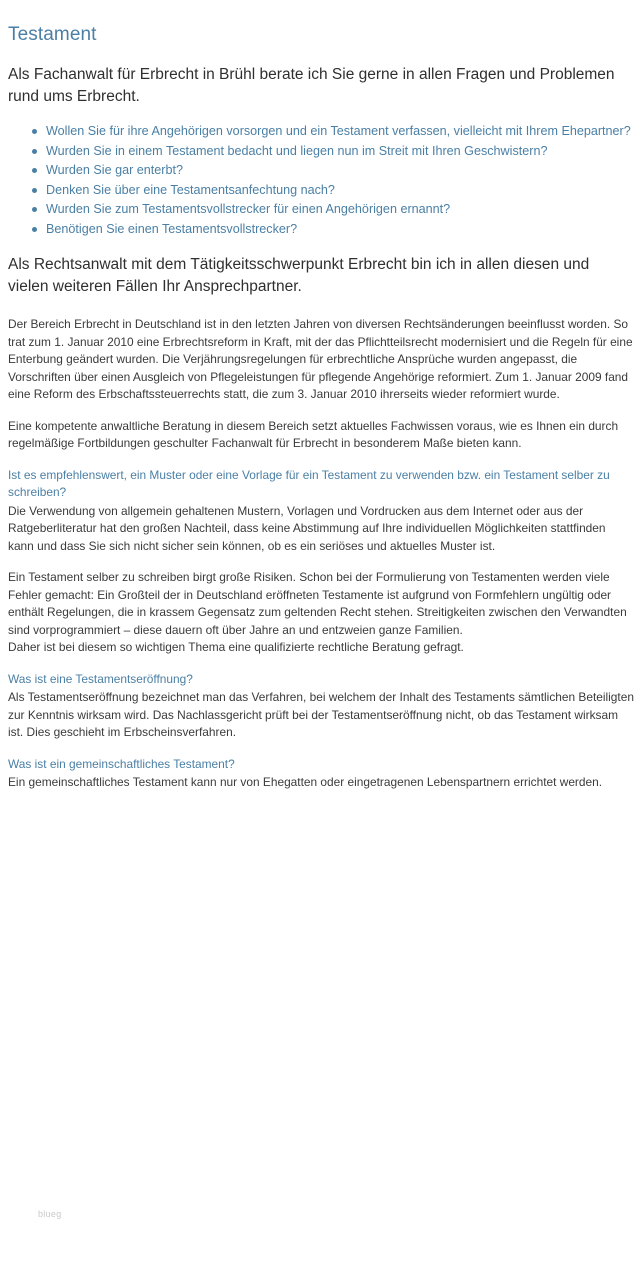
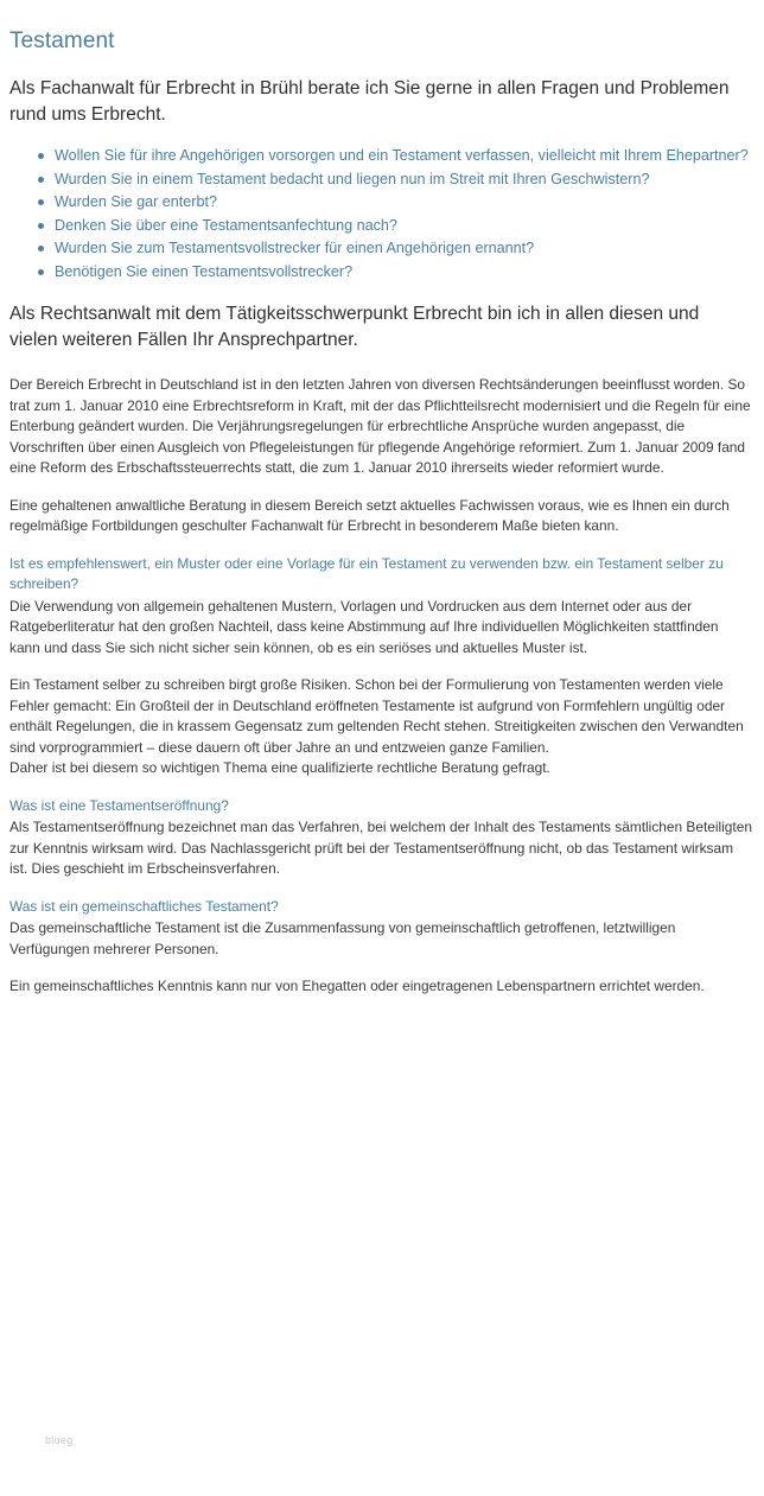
  Testament
  Als Fachanwalt für Erbrecht in Brühl berate ich Sie gerne in allen Fragen und Problemen rund ums Erbrecht.
  Wollen Sie für ihre Angehörigen vorsorgen und ein Testament verfassen, vielleicht mit Ihrem Ehepartner?
  Wurden Sie in einem Testament bedacht und liegen nun im Streit mit Ihren Geschwistern?
  Wurden Sie gar enterbt?
  Denken Sie über eine Testamentsanfechtung nach?
  Wurden Sie zum Testamentsvollstrecker für einen Angehörigen ernannt?
  Benötigen Sie einen Testamentsvollstrecker?
  Als Rechtsanwalt mit dem Tätigkeitsschwerpunkt Erbrecht bin ich in allen diesen und vielen weiteren Fällen Ihr Ansprechpartner.
- Der Bereich Erbrecht in Deutschland ist in den letzten Jahren von diversen Rechtsänderungen beeinflusst worden. So trat zum 1. Januar 2010 eine Erbrechtsreform in Kraft, mit der das Pflichtteilsrecht modernisiert und die Regeln für eine Enterbung geändert wurden. Die Verjährungsregelungen für erbrechtliche Ansprüche wurden angepasst, die Vorschriften über einen Ausgleich von Pflegeleistungen für pflegende Angehörige reformiert. Zum 1. Januar 2009 fand eine Reform des Erbschaftssteuerrechts statt, die zum 3. Januar 2010 ihrerseits wieder reformiert wurde.
+ Der Bereich Erbrecht in Deutschland ist in den letzten Jahren von diversen Rechtsänderungen beeinflusst worden. So trat zum 1. Januar 2010 eine Erbrechtsreform in Kraft, mit der das Pflichtteilsrecht modernisiert und die Regeln für eine Enterbung geändert wurden. Die Verjährungsregelungen für erbrechtliche Ansprüche wurden angepasst, die Vorschriften über einen Ausgleich von Pflegeleistungen für pflegende Angehörige reformiert. Zum 1. Januar 2009 fand eine Reform des Erbschaftssteuerrechts statt, die zum 1. Januar 2010 ihrerseits wieder reformiert wurde.
- Eine kompetente anwaltliche Beratung in diesem Bereich setzt aktuelles Fachwissen voraus, wie es Ihnen ein durch regelmäßige Fortbildungen geschulter Fachanwalt für Erbrecht in besonderem Maße bieten kann.
+ Eine gehaltenen anwaltliche Beratung in diesem Bereich setzt aktuelles Fachwissen voraus, wie es Ihnen ein durch regelmäßige Fortbildungen geschulter Fachanwalt für Erbrecht in besonderem Maße bieten kann.
  Ist es empfehlenswert, ein Muster oder eine Vorlage für ein Testament zu verwenden bzw. ein Testament selber zu schreiben?
  Die Verwendung von allgemein gehaltenen Mustern, Vorlagen und Vordrucken aus dem Internet oder aus der Ratgeberliteratur hat den großen Nachteil, dass keine Abstimmung auf Ihre individuellen Möglichkeiten stattfinden kann und dass Sie sich nicht sicher sein können, ob es ein seriöses und aktuelles Muster ist.
  Ein Testament selber zu schreiben birgt große Risiken. Schon bei der Formulierung von Testamenten werden viele Fehler gemacht: Ein Großteil der in Deutschland eröffneten Testamente ist aufgrund von Formfehlern ungültig oder enthält Regelungen, die in krassem Gegensatz zum geltenden Recht stehen. Streitigkeiten zwischen den Verwandten sind vorprogrammiert – diese dauern oft über Jahre an und entzweien ganze Familien.
  Daher ist bei diesem so wichtigen Thema eine qualifizierte rechtliche Beratung gefragt.
  Was ist eine Testamentseröffnung?
  Als Testamentseröffnung bezeichnet man das Verfahren, bei welchem der Inhalt des Testaments sämtlichen Beteiligten zur Kenntnis wirksam wird. Das Nachlassgericht prüft bei der Testamentseröffnung nicht, ob das Testament wirksam ist. Dies geschieht im Erbscheinsverfahren.
  Was ist ein gemeinschaftliches Testament?
+ Das gemeinschaftliche Testament ist die Zusammenfassung von gemeinschaftlich getroffenen, letztwilligen Verfügungen mehrerer Personen.
- Ein gemeinschaftliches Testament kann nur von Ehegatten oder eingetragenen Lebenspartnern errichtet werden.
+ Ein gemeinschaftliches Kenntnis kann nur von Ehegatten oder eingetragenen Lebenspartnern errichtet werden.
  blueg
